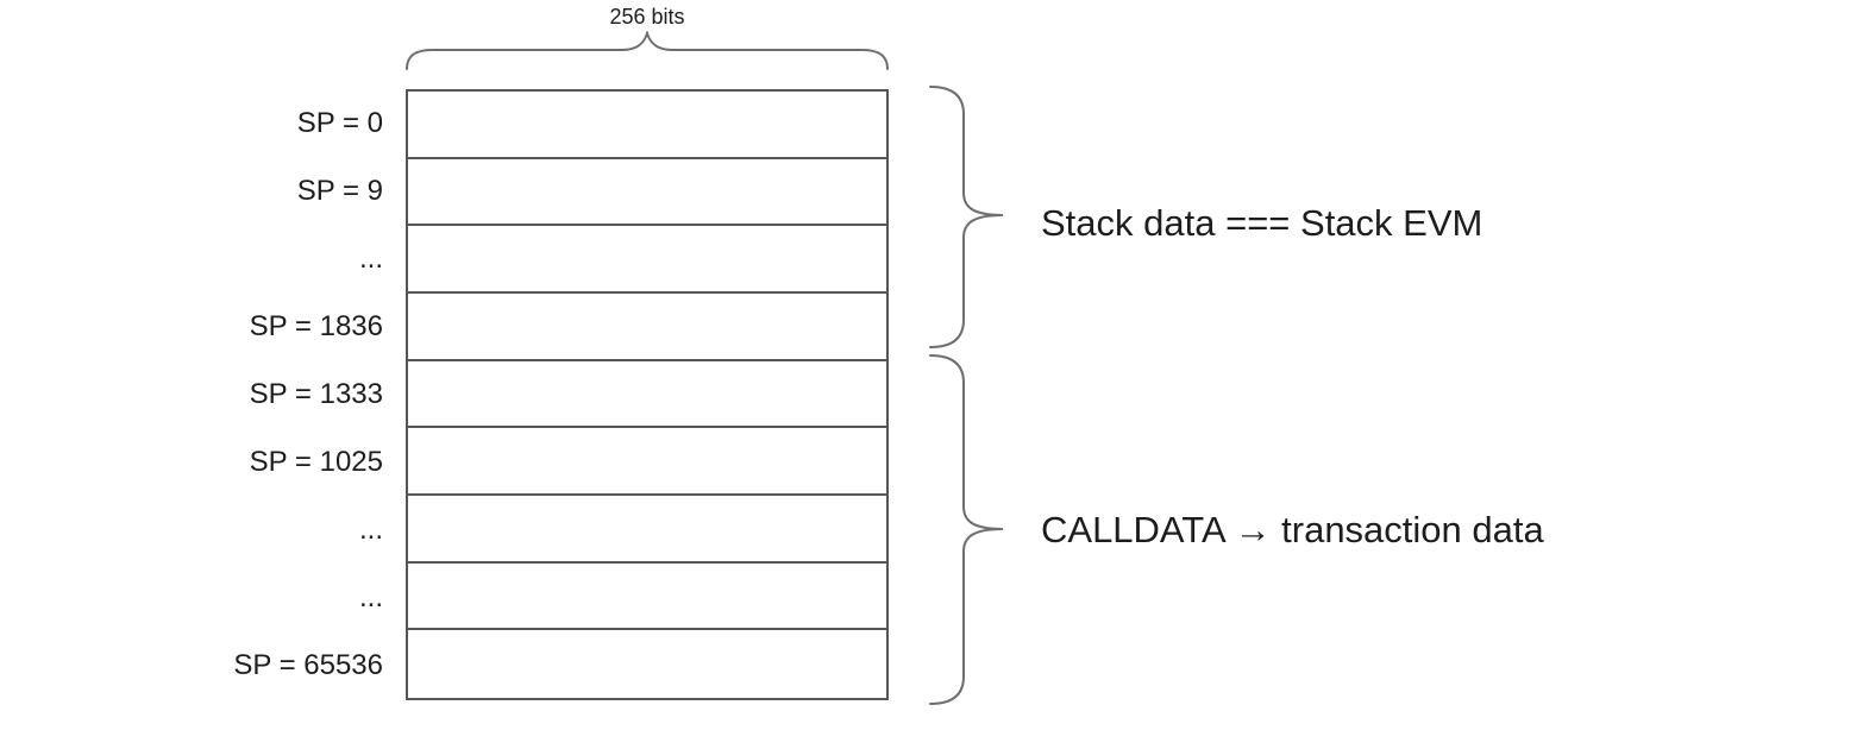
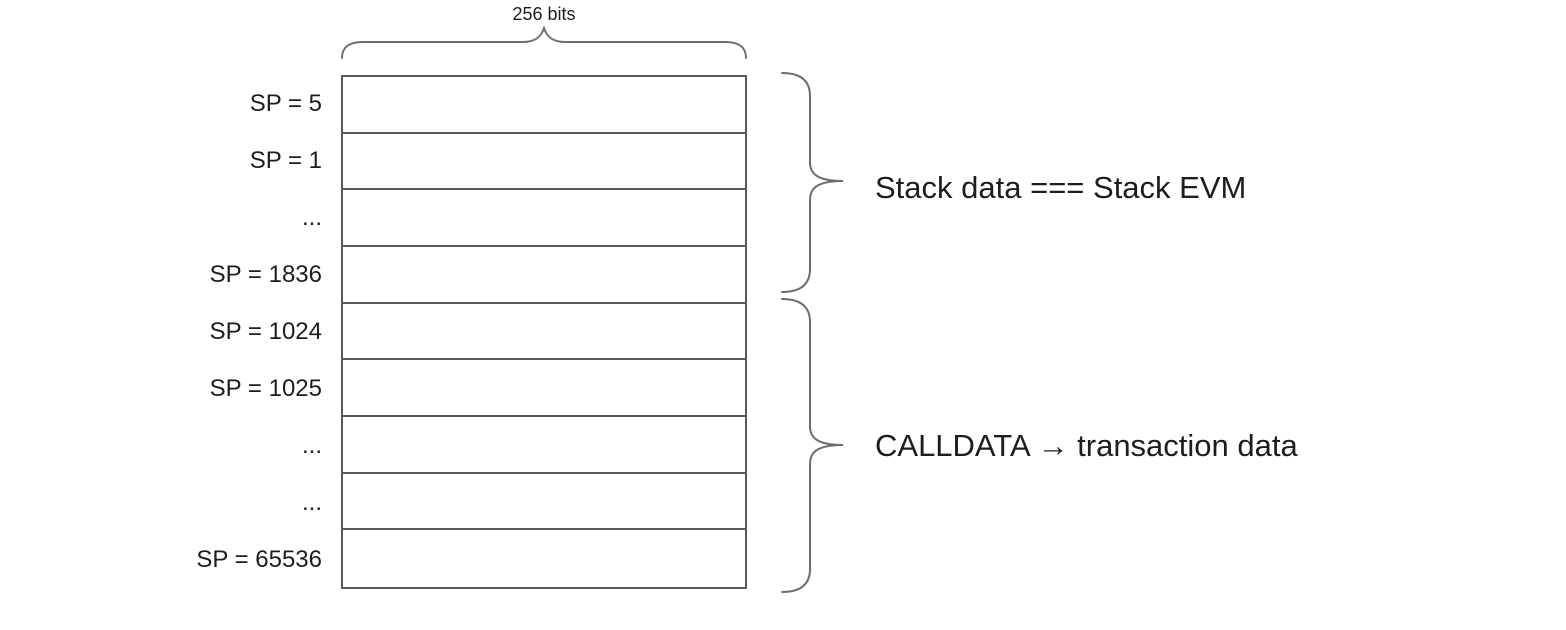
  256 bits
- SP = 0
+ SP = 5
- SP = 9
+ SP = 1
  ...
  SP = 1836
- SP = 1333
+ SP = 1024
  SP = 1025
  ...
  ...
  SP = 65536
  Stack data === Stack EVM
  CALLDATA → transaction data
